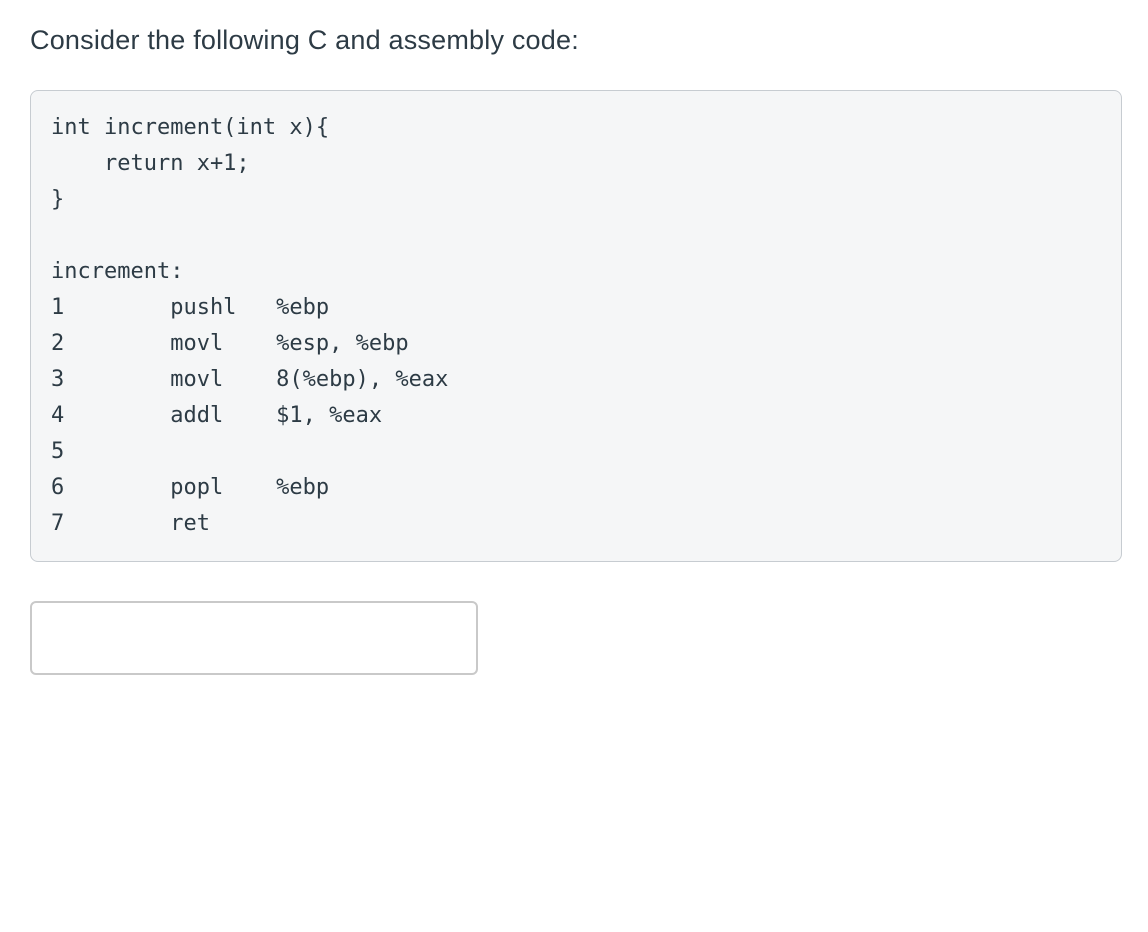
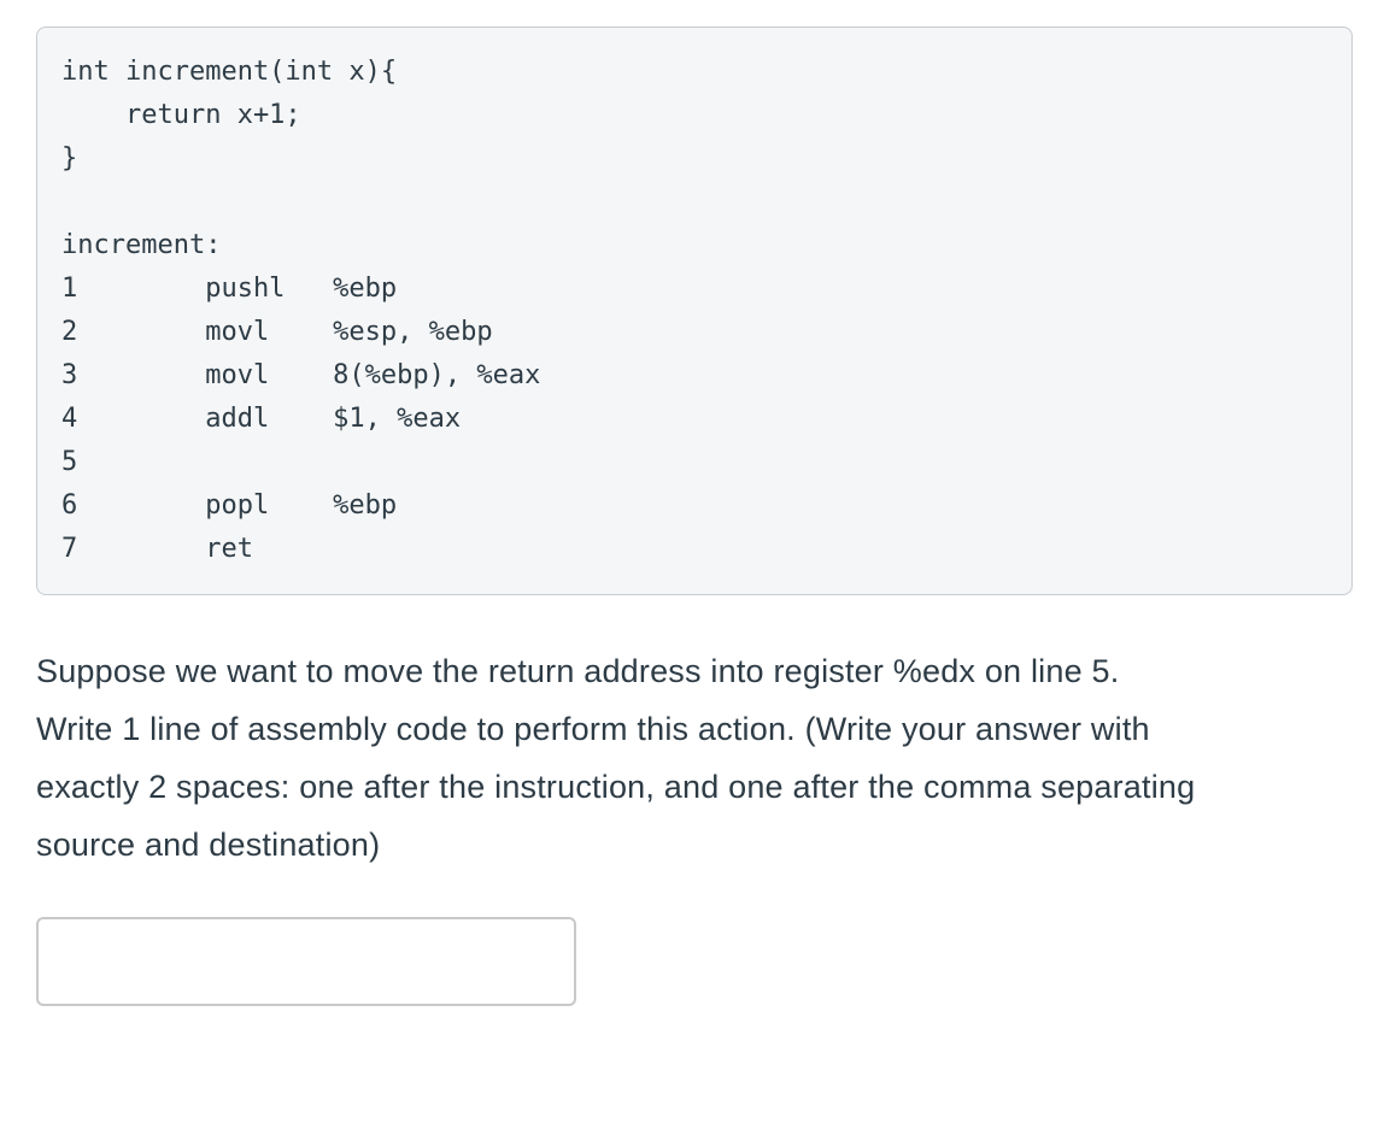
- Consider the following C and assembly code:
  int increment(int x){
  return x+1;
  }
  increment:
  1 pushl %ebp
  2 movl %esp, %ebp
  3 movl 8(%ebp), %eax
  4 addl $1, %eax
  5
  6 popl %ebp
  7 ret
+ Suppose we want to move the return address into register %edx on line 5.
+ Write 1 line of assembly code to perform this action. (Write your answer with
+ exactly 2 spaces: one after the instruction, and one after the comma separating
+ source and destination)
